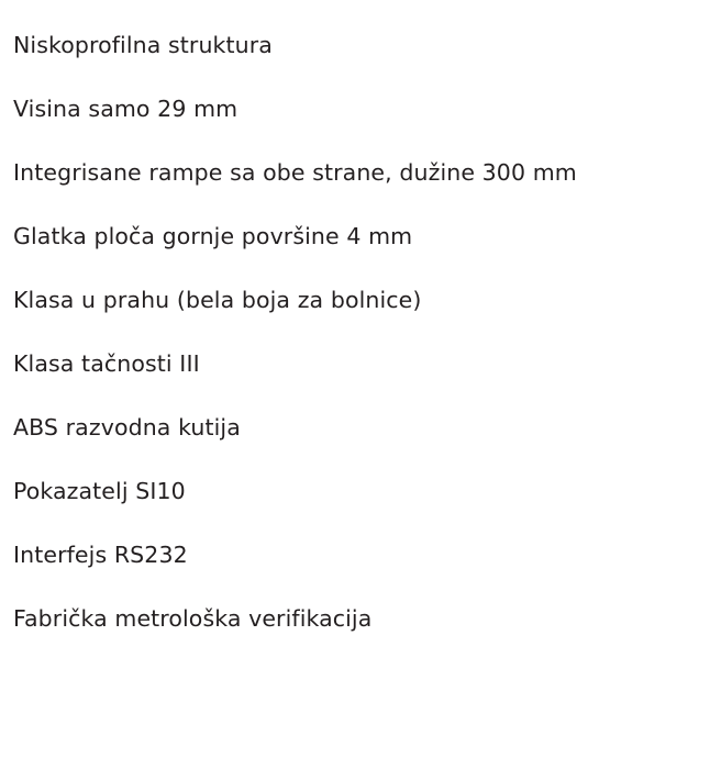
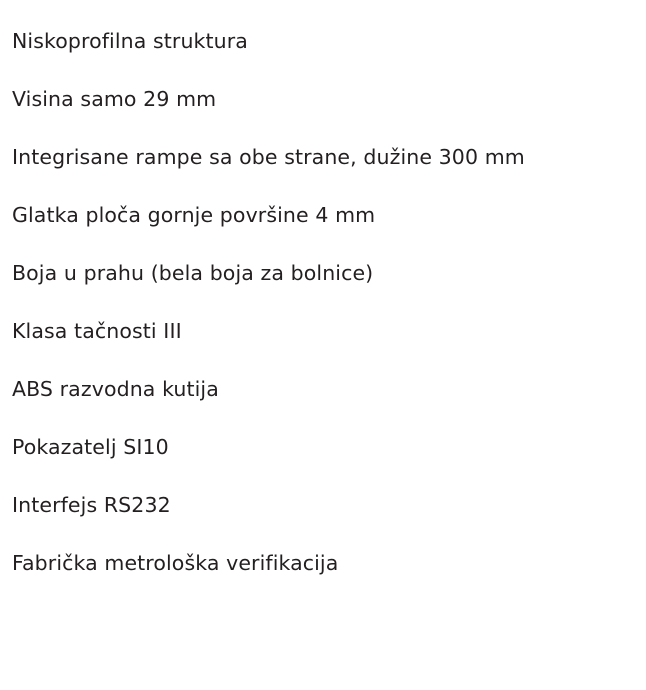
  Niskoprofilna struktura
  Visina samo 29 mm
  Integrisane rampe sa obe strane, dužine 300 mm
  Glatka ploča gornje površine 4 mm
- Klasa u prahu (bela boja za bolnice)
+ Boja u prahu (bela boja za bolnice)
  Klasa tačnosti III
  ABS razvodna kutija
  Pokazatelj SI10
  Interfejs RS232
  Fabrička metrološka verifikacija
